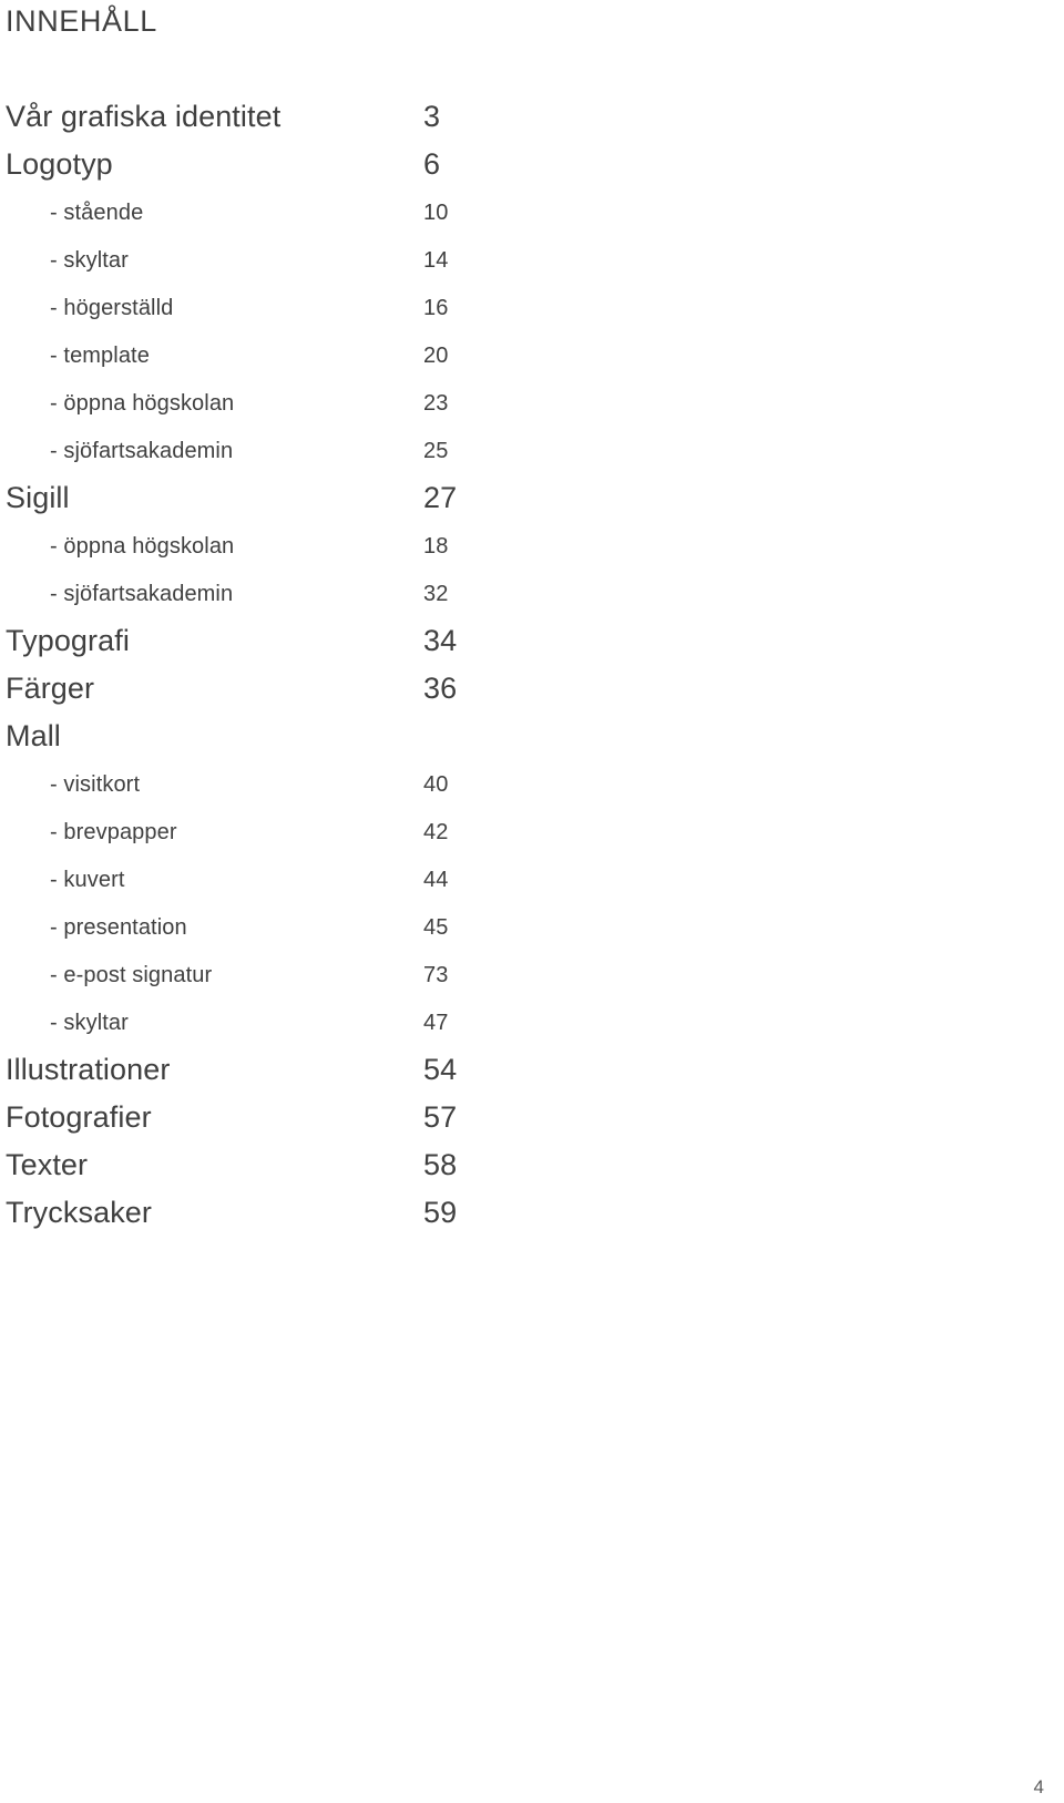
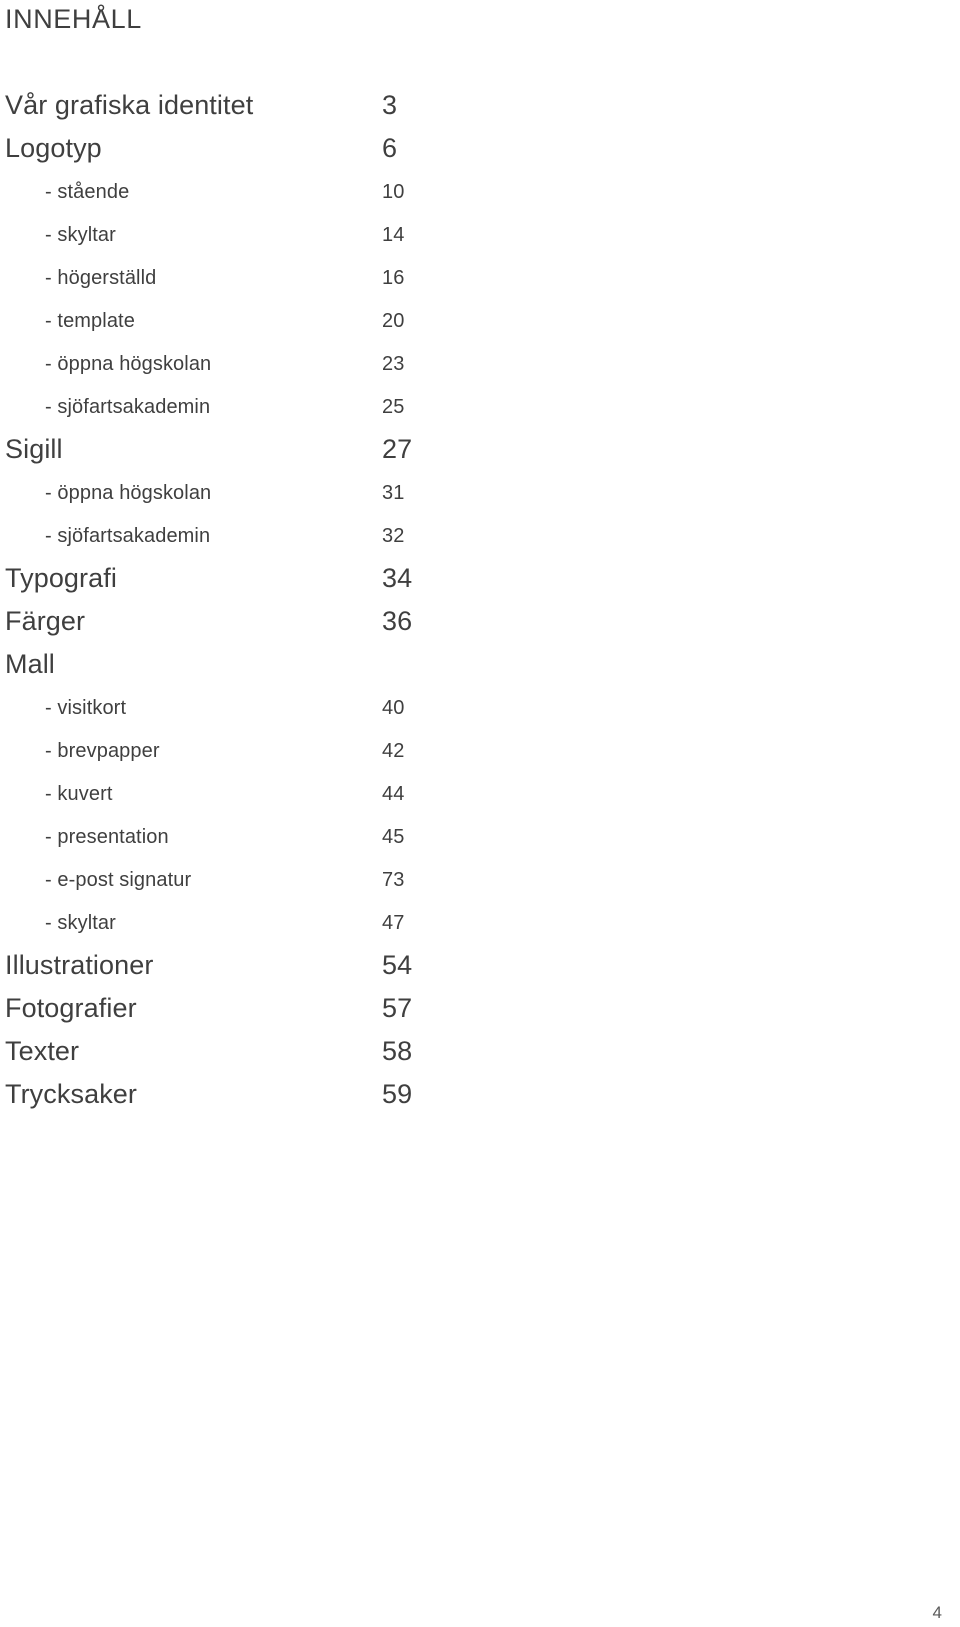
  INNEHÅLL
  Vår grafiska identitet
  3
  Logotyp
  6
  - stående
  10
  - skyltar
  14
  - högerställd
  16
  - template
  20
  - öppna högskolan
  23
  - sjöfartsakademin
  25
  Sigill
  27
  - öppna högskolan
- 18
+ 31
  - sjöfartsakademin
  32
  Typografi
  34
  Färger
  36
  Mall
  - visitkort
  40
  - brevpapper
  42
  - kuvert
  44
  - presentation
  45
  - e-post signatur
  73
  - skyltar
  47
  Illustrationer
  54
  Fotografier
  57
  Texter
  58
  Trycksaker
  59
  4
